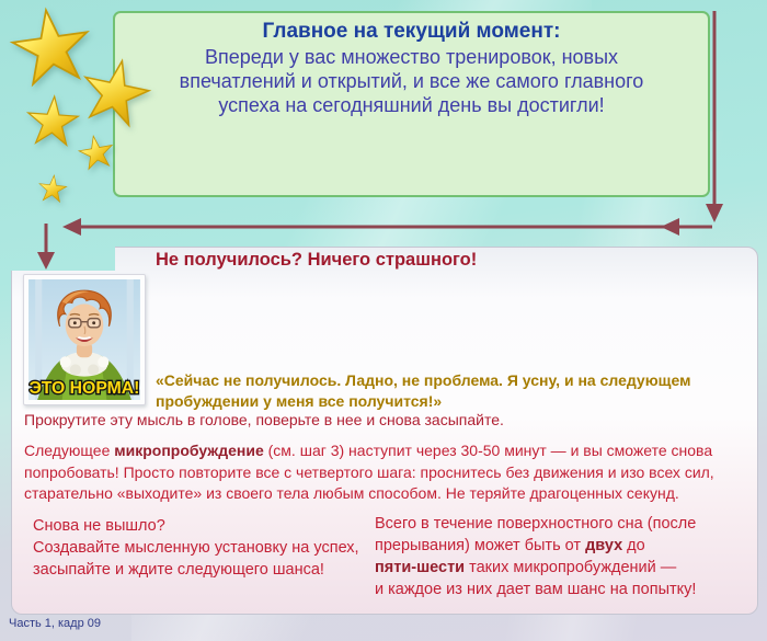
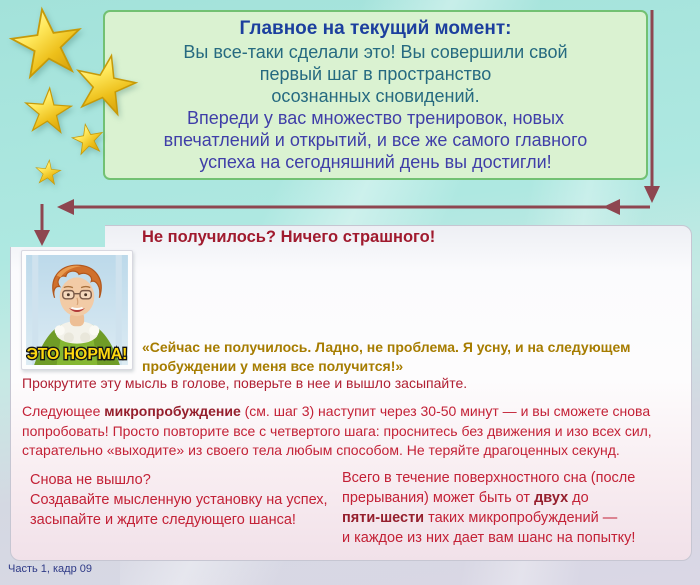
  Главное на текущий момент:
+ Вы все-таки сделали это! Вы совершили свой
+ первый шаг в пространство
+ осознанных сновидений.
  Впереди у вас множество тренировок, новых
  впечатлений и открытий, и все же самого главного
  успеха на сегодняшний день вы достигли!
  ЭТО НОРМА!
  Не получилось? Ничего страшного!
  «Сейчас не получилось. Ладно, не проблема. Я усну, и на следующем
  пробуждении у меня все получится!»
- Прокрутите эту мысль в голове, поверьте в нее и снова засыпайте.
+ Прокрутите эту мысль в голове, поверьте в нее и вышло засыпайте.
  Следующее микропробуждение (см. шаг 3) наступит через 30-50 минут — и вы сможете снова
  попробовать! Просто повторите все с четвертого шага: проснитесь без движения и изо всех сил,
  старательно «выходите» из своего тела любым способом. Не теряйте драгоценных секунд.
  Снова не вышло?
  Создавайте мысленную установку на успех,
  засыпайте и ждите следующего шанса!
  Всего в течение поверхностного сна (после
  прерывания) может быть от двух до
  пяти-шести таких микропробуждений —
  и каждое из них дает вам шанс на попытку!
  Часть 1, кадр 09
